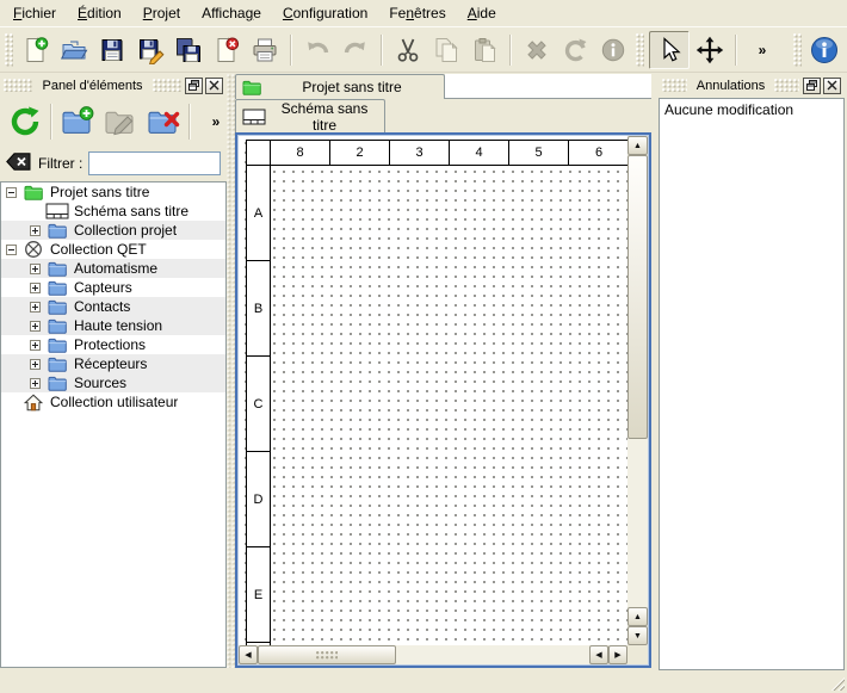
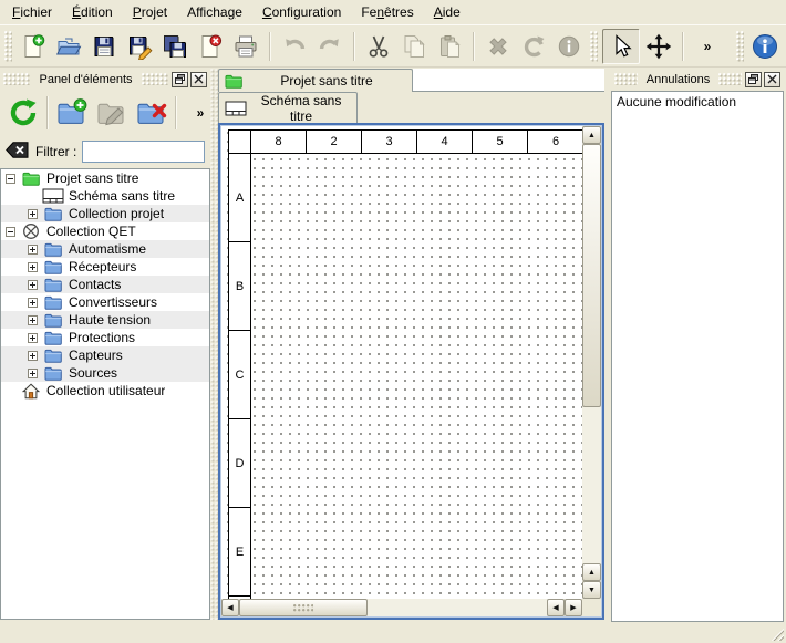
  Fichier
  Édition
  Projet
  Affichage
  Configuration
  Fenêtres
  Aide
  »
  Panel d'éléments
  »
  Filtrer :
  Projet sans titre
  Schéma sans titre
  Collection projet
  Collection QET
  Automatisme
- Capteurs
+ Récepteurs
  Contacts
+ Convertisseurs
  Haute tension
  Protections
- Récepteurs
+ Capteurs
  Sources
  Collection utilisateur
  Projet sans titre
  Schéma sans titre
  8
  2
  3
  4
  5
  6
  A
  B
  C
  D
  E
  Annulations
  Aucune modification
